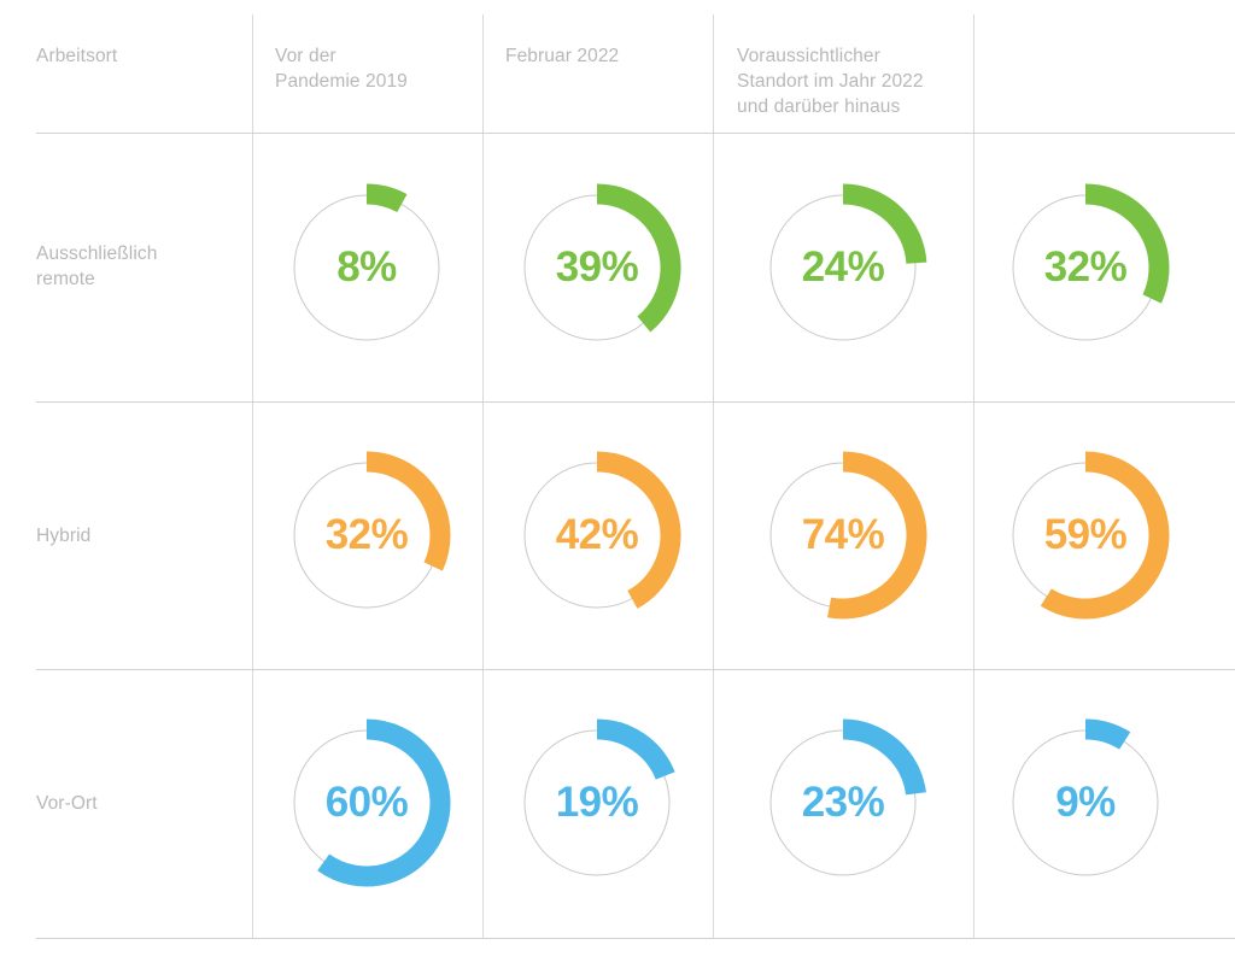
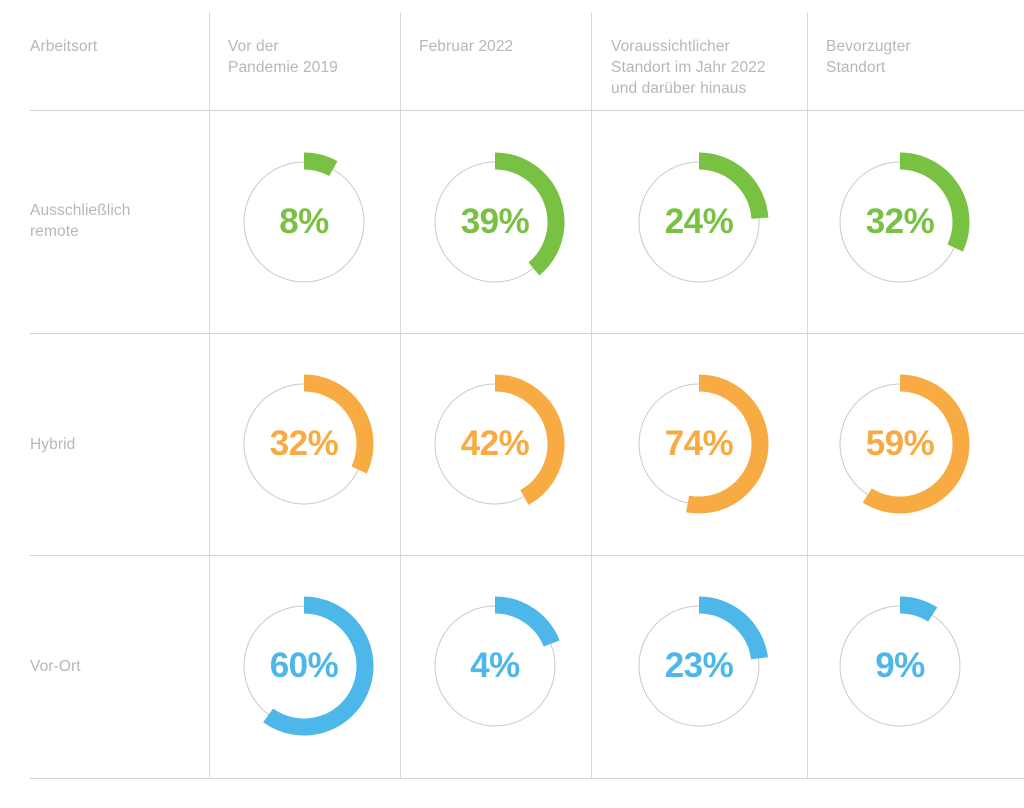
  Arbeitsort
  Vor der
  Pandemie 2019
  Februar 2022
  Voraussichtlicher
  Standort im Jahr 2022
  und darüber hinaus
+ Bevorzugter
+ Standort
  Ausschließlich
  remote
  Hybrid
  Vor-Ort
  8%
  39%
  24%
  32%
  32%
  42%
  74%
  59%
  60%
- 19%
+ 4%
  23%
  9%
